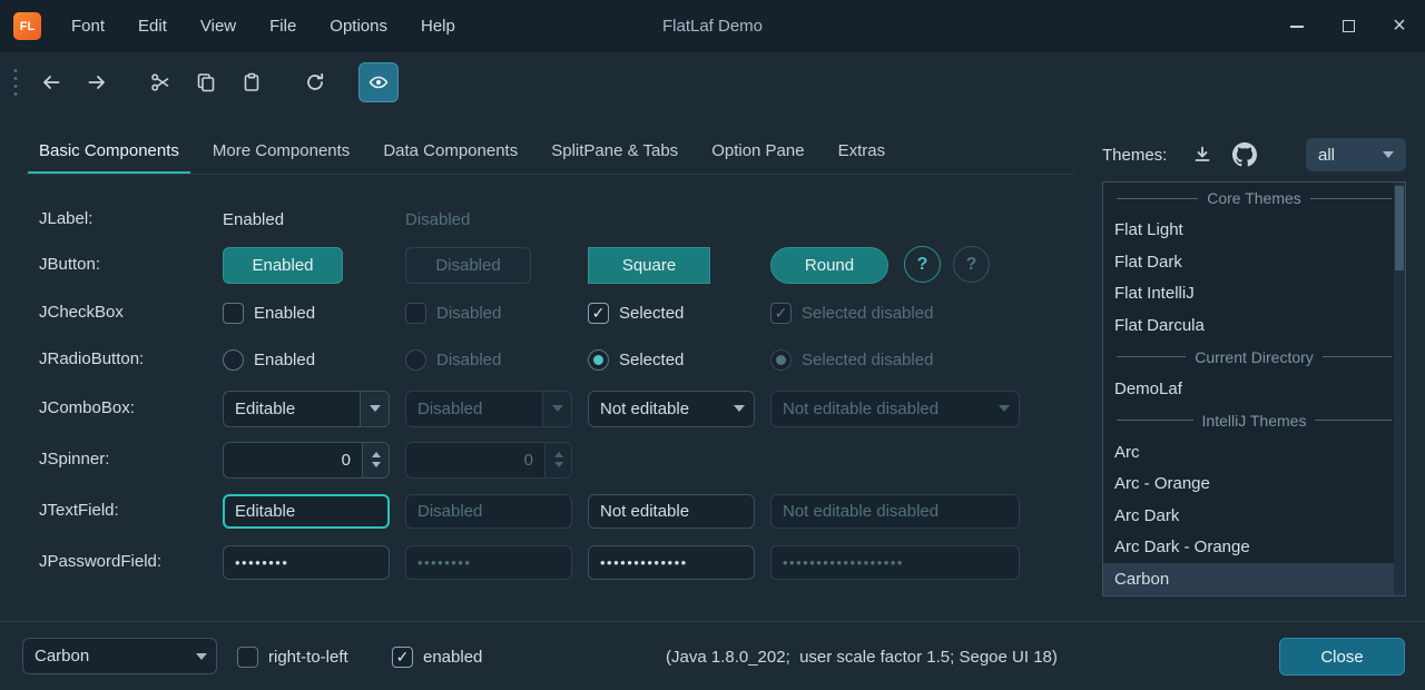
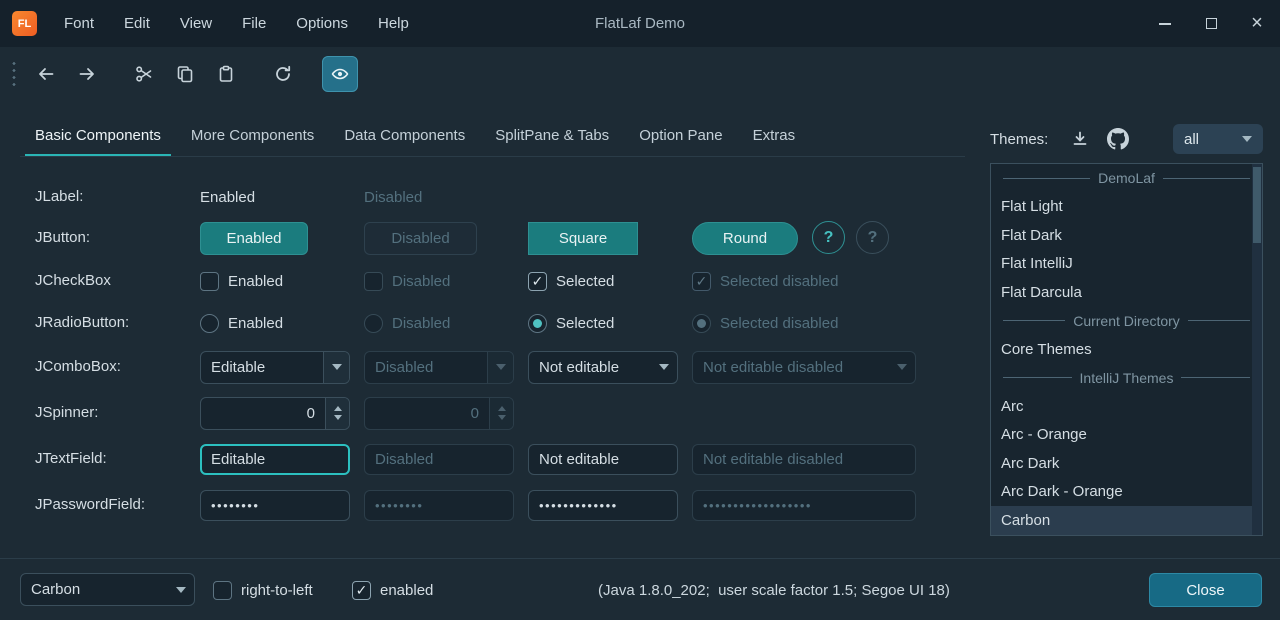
  FL
  Font
  Edit
  View
  File
  Options
  Help
  FlatLaf Demo
  ×
  Basic Components
  More Components
  Data Components
  SplitPane & Tabs
  Option Pane
  Extras
  Themes:
  all
- Core Themes
+ DemoLaf
  Flat Light
  Flat Dark
  Flat IntelliJ
  Flat Darcula
  Current Directory
- DemoLaf
+ Core Themes
  IntelliJ Themes
  Arc
  Arc - Orange
  Arc Dark
  Arc Dark - Orange
  Carbon
  JLabel:
  Enabled
  Disabled
  JButton:
  Enabled
  Disabled
  Square
  Round
  ?
  ?
  JCheckBox
  Enabled
  Disabled
  ✓
  Selected
  ✓
  Selected disabled
  JRadioButton:
  Enabled
  Disabled
  Selected
  Selected disabled
  JComboBox:
  Editable
  Disabled
  Not editable
  Not editable disabled
  JSpinner:
  0
  0
  JTextField:
  Editable
  Disabled
  Not editable
  Not editable disabled
  JPasswordField:
  ••••••••
  ••••••••
  •••••••••••••
  ••••••••••••••••••
  Carbon
  right-to-left
  ✓
  enabled
  (Java 1.8.0_202; user scale factor 1.5; Segoe UI 18)
  Close
